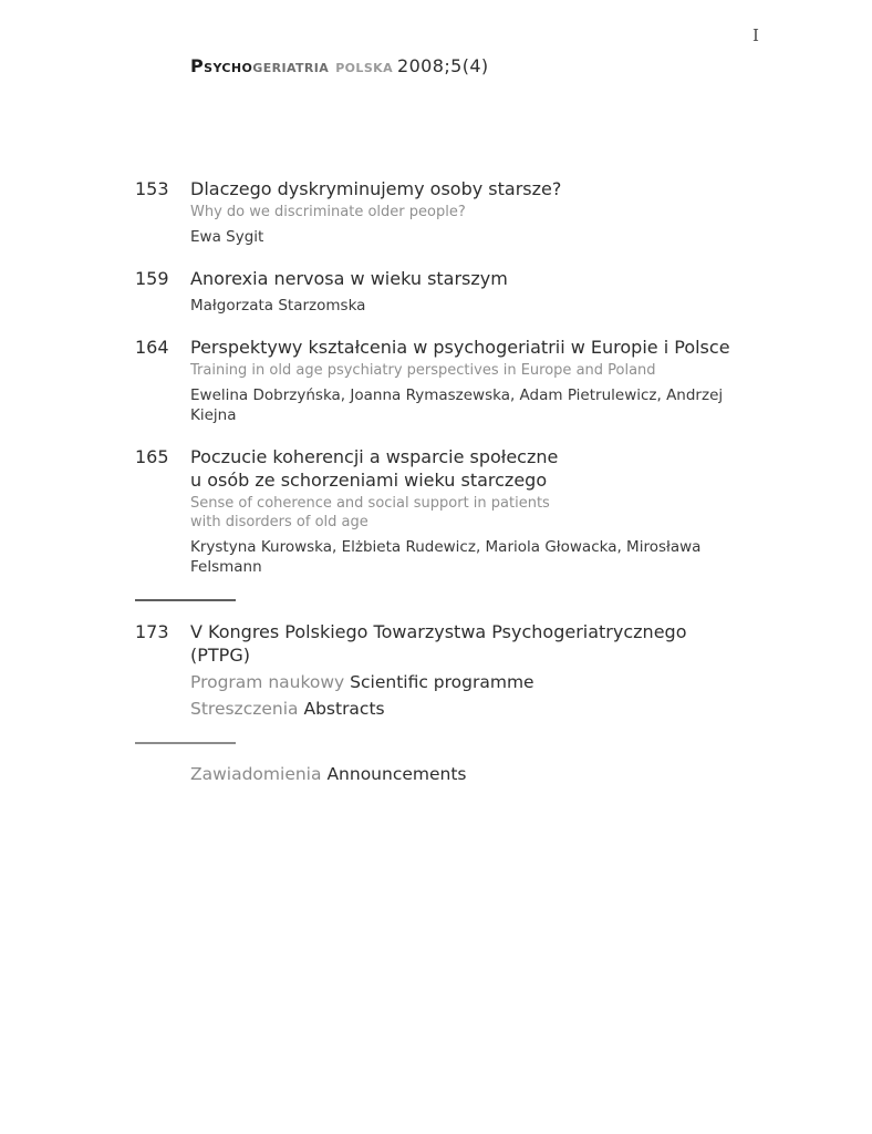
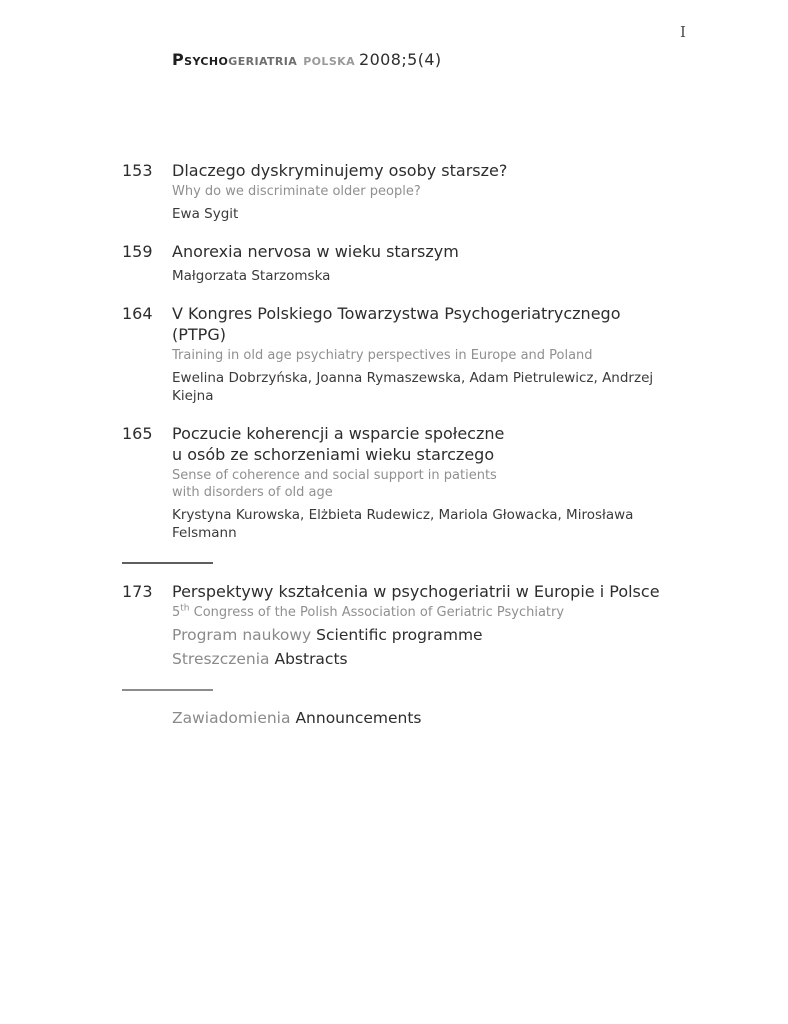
  I
  Psychogeriatria polska 2008;5(4)
  153
  Dlaczego dyskryminujemy osoby starsze?
  Why do we discriminate older people?
  Ewa Sygit
  159
  Anorexia nervosa w wieku starszym
  Małgorzata Starzomska
  164
- Perspektywy kształcenia w psychogeriatrii w Europie i Polsce
+ V Kongres Polskiego Towarzystwa Psychogeriatrycznego (PTPG)
  Training in old age psychiatry perspectives in Europe and Poland
  Ewelina Dobrzyńska, Joanna Rymaszewska, Adam Pietrulewicz, Andrzej Kiejna
  165
  Poczucie koherencji a wsparcie społeczne
  u osób ze schorzeniami wieku starczego
  Sense of coherence and social support in patients
  with disorders of old age
  Krystyna Kurowska, Elżbieta Rudewicz, Mariola Głowacka, Mirosława Felsmann
  173
- V Kongres Polskiego Towarzystwa Psychogeriatrycznego (PTPG)
+ Perspektywy kształcenia w psychogeriatrii w Europie i Polsce
+ 5th Congress of the Polish Association of Geriatric Psychiatry
  Program naukowy Scientific programme
  Streszczenia Abstracts
  Zawiadomienia Announcements
